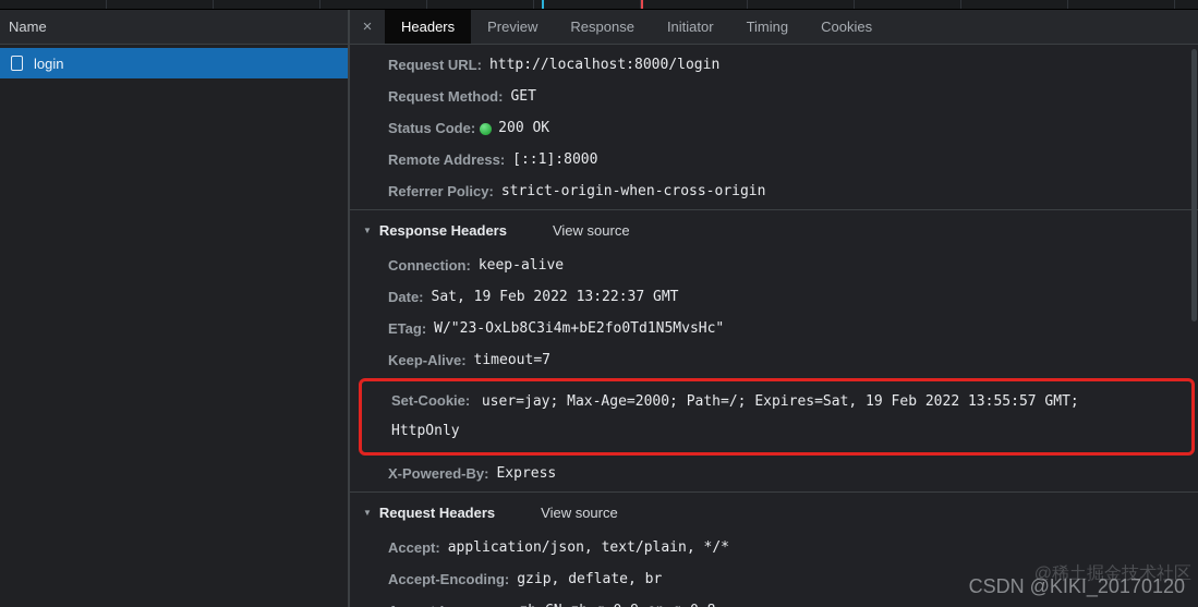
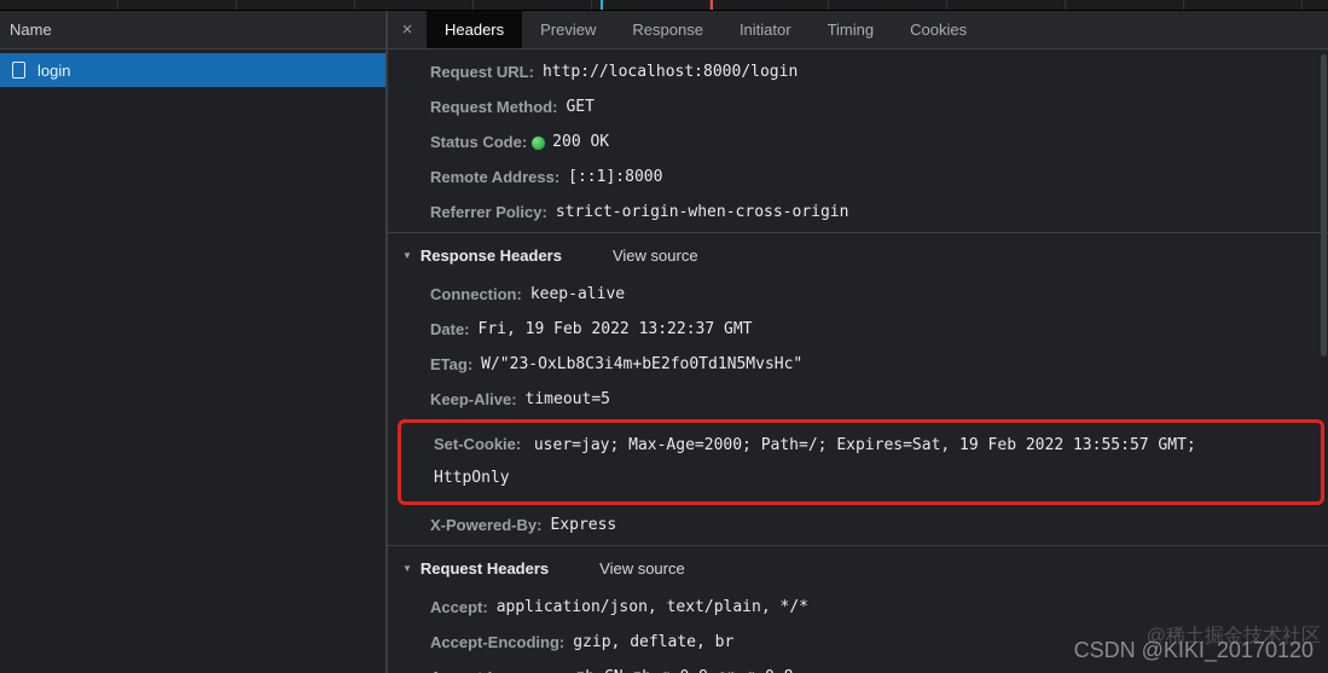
  Name
  login
  ×
  Headers
  Preview
  Response
  Initiator
  Timing
  Cookies
  Request URL:
  http://localhost:8000/login
  Request Method:
  GET
  Status Code:
  200 OK
  Remote Address:
  [::1]:8000
  Referrer Policy:
  strict-origin-when-cross-origin
  ▼
  Response Headers
  View source
  Connection:
  keep-alive
  Date:
- Sat, 19 Feb 2022 13:22:37 GMT
+ Fri, 19 Feb 2022 13:22:37 GMT
  ETag:
  W/"23-OxLb8C3i4m+bE2fo0Td1N5MvsHc"
  Keep-Alive:
- timeout=7
+ timeout=5
  Set-Cookie: user=jay; Max-Age=2000; Path=/; Expires=Sat, 19 Feb 2022 13:55:57 GMT;
  HttpOnly
  X-Powered-By:
  Express
  ▼
  Request Headers
  View source
  Accept:
  application/json, text/plain, */*
  Accept-Encoding:
  gzip, deflate, br
  @稀土掘金技术社区
  CSDN @KIKI_20170120
